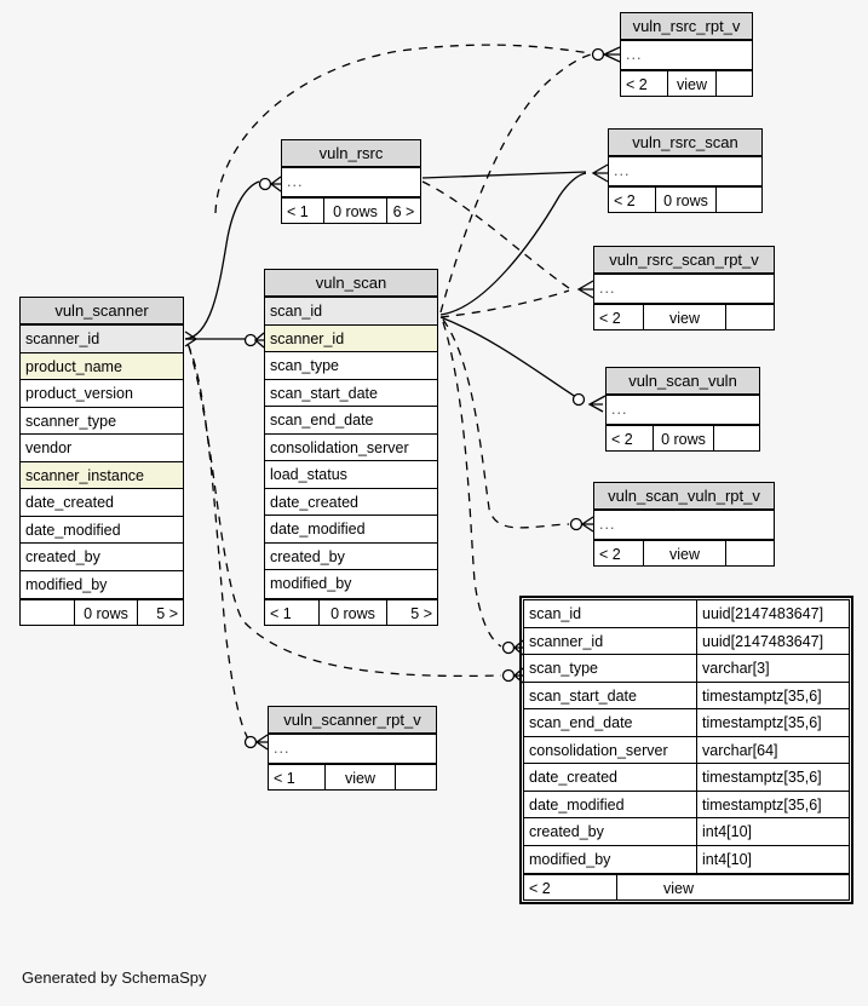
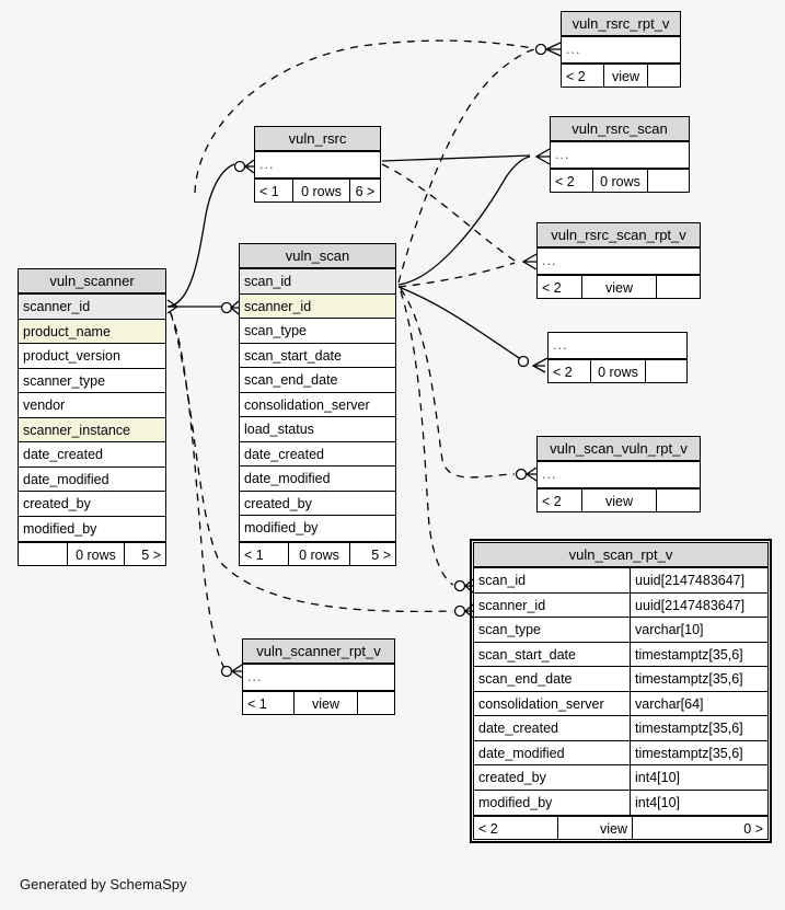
  vuln_rsrc_rpt_v
  ...
  < 2
  view
  vuln_rsrc_scan
  ...
  < 2
  0 rows
  vuln_rsrc
  ...
  < 1
  0 rows
  6 >
  vuln_rsrc_scan_rpt_v
  ...
  < 2
  view
- vuln_scan_vuln
  ...
  < 2
  0 rows
  vuln_scan_vuln_rpt_v
  ...
  < 2
  view
  vuln_scanner
  scanner_id
  product_name
  product_version
  scanner_type
  vendor
  scanner_instance
  date_created
  date_modified
  created_by
  modified_by
  0 rows
  5 >
  vuln_scan
  scan_id
  scanner_id
  scan_type
  scan_start_date
  scan_end_date
  consolidation_server
  load_status
  date_created
  date_modified
  created_by
  modified_by
  < 1
  0 rows
  5 >
  vuln_scanner_rpt_v
  ...
  < 1
  view
+ vuln_scan_rpt_v
  scan_id
  uuid[2147483647]
  scanner_id
  uuid[2147483647]
  scan_type
- varchar[3]
+ varchar[10]
  scan_start_date
  timestamptz[35,6]
  scan_end_date
  timestamptz[35,6]
  consolidation_server
  varchar[64]
  date_created
  timestamptz[35,6]
  date_modified
  timestamptz[35,6]
  created_by
  int4[10]
  modified_by
  int4[10]
  < 2
  view
+ 0 >
  Generated by SchemaSpy
